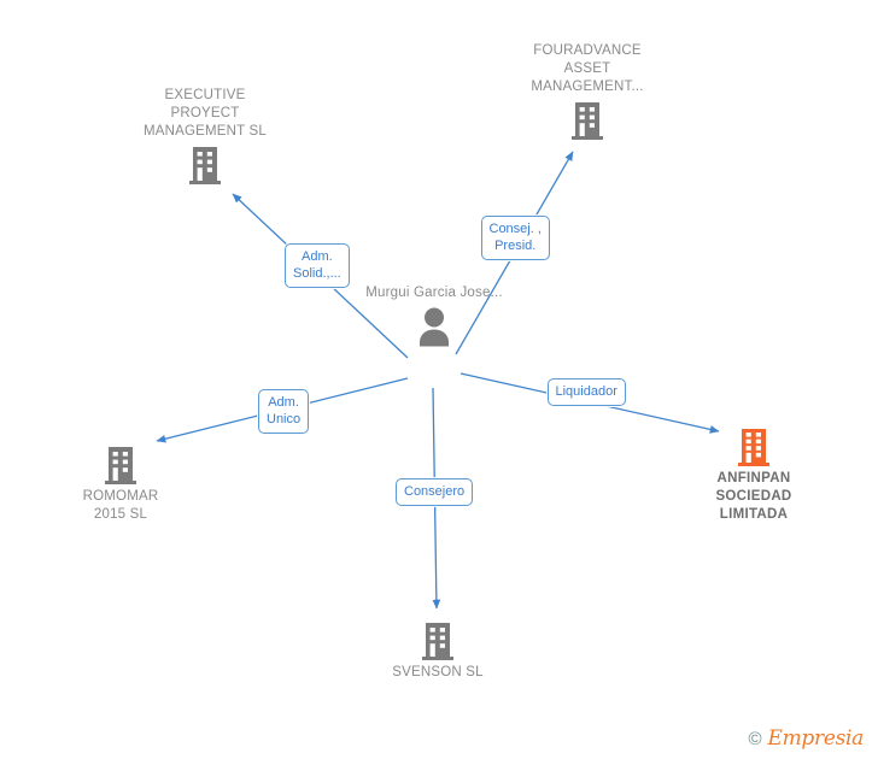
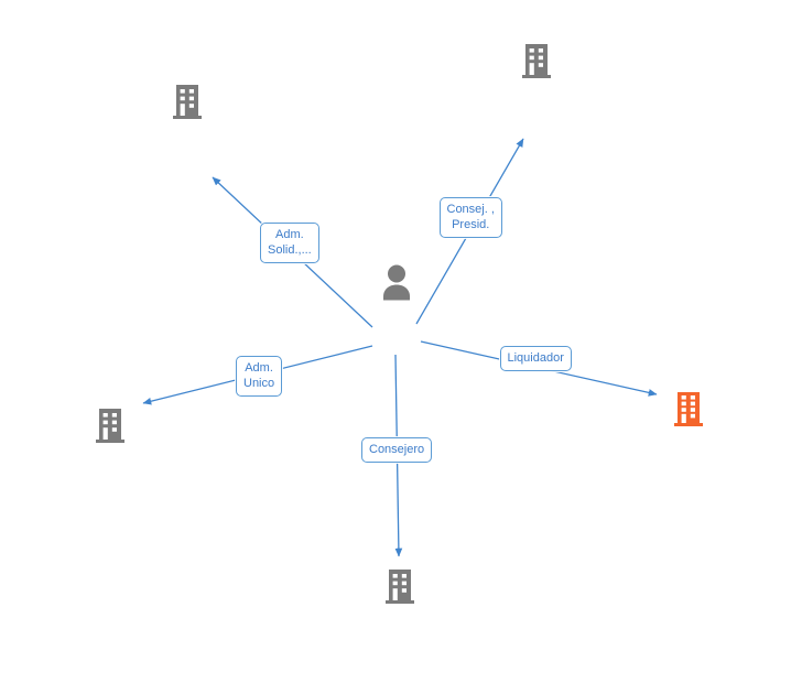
  Adm.
  Solid.,...
  Consej. ,
  Presid.
  Adm.
  Unico
  Liquidador
  Consejero
- EXECUTIVE
- PROYECT
- MANAGEMENT SL
- FOURADVANCE
- ASSET
- MANAGEMENT...
- ROMOMAR
- 2015 SL
- ANFINPAN
- SOCIEDAD
- LIMITADA
- SVENSON SL
- Murgui Garcia Jose...
- ©
- Empresia
